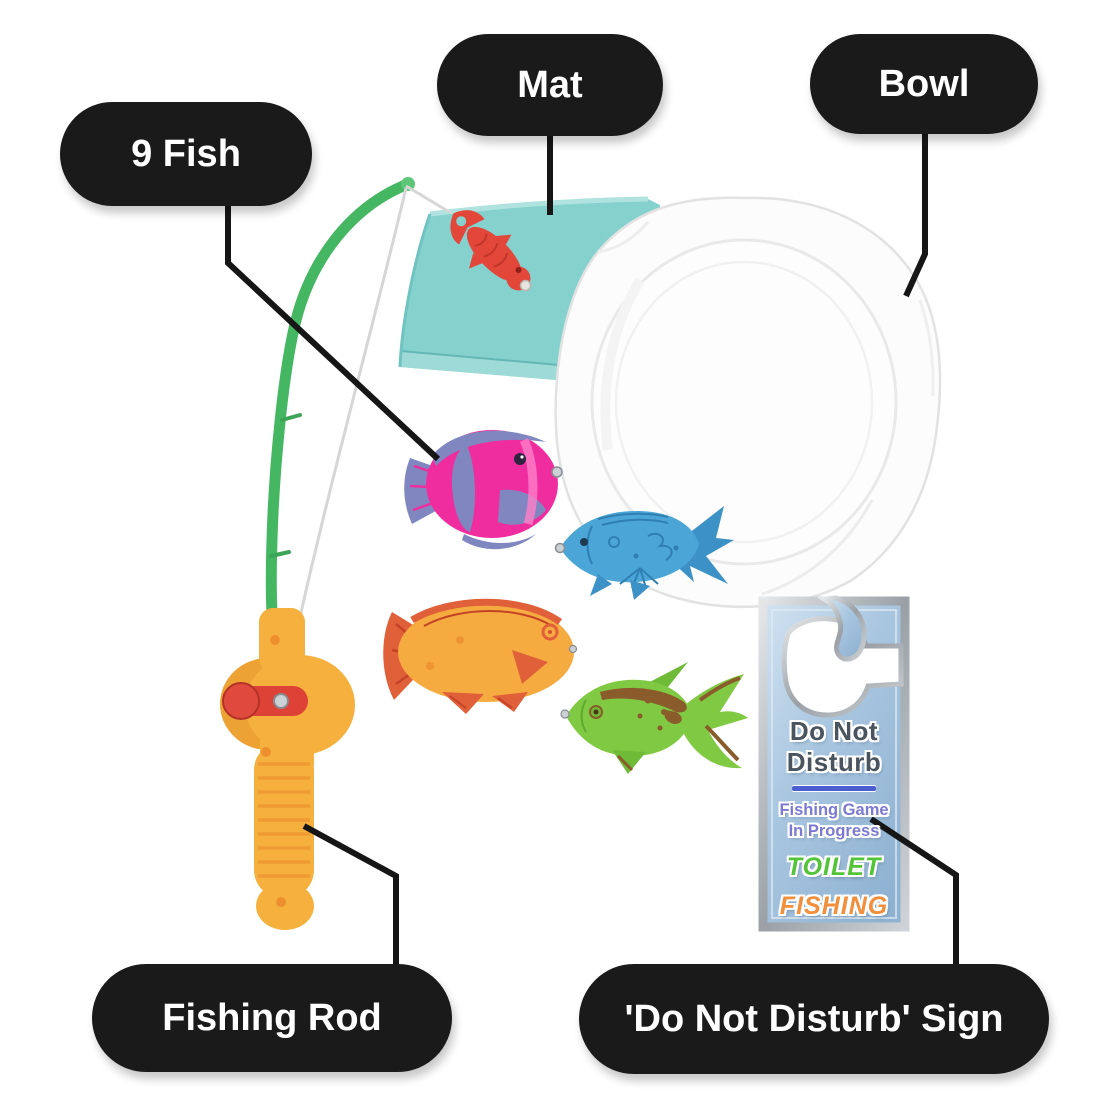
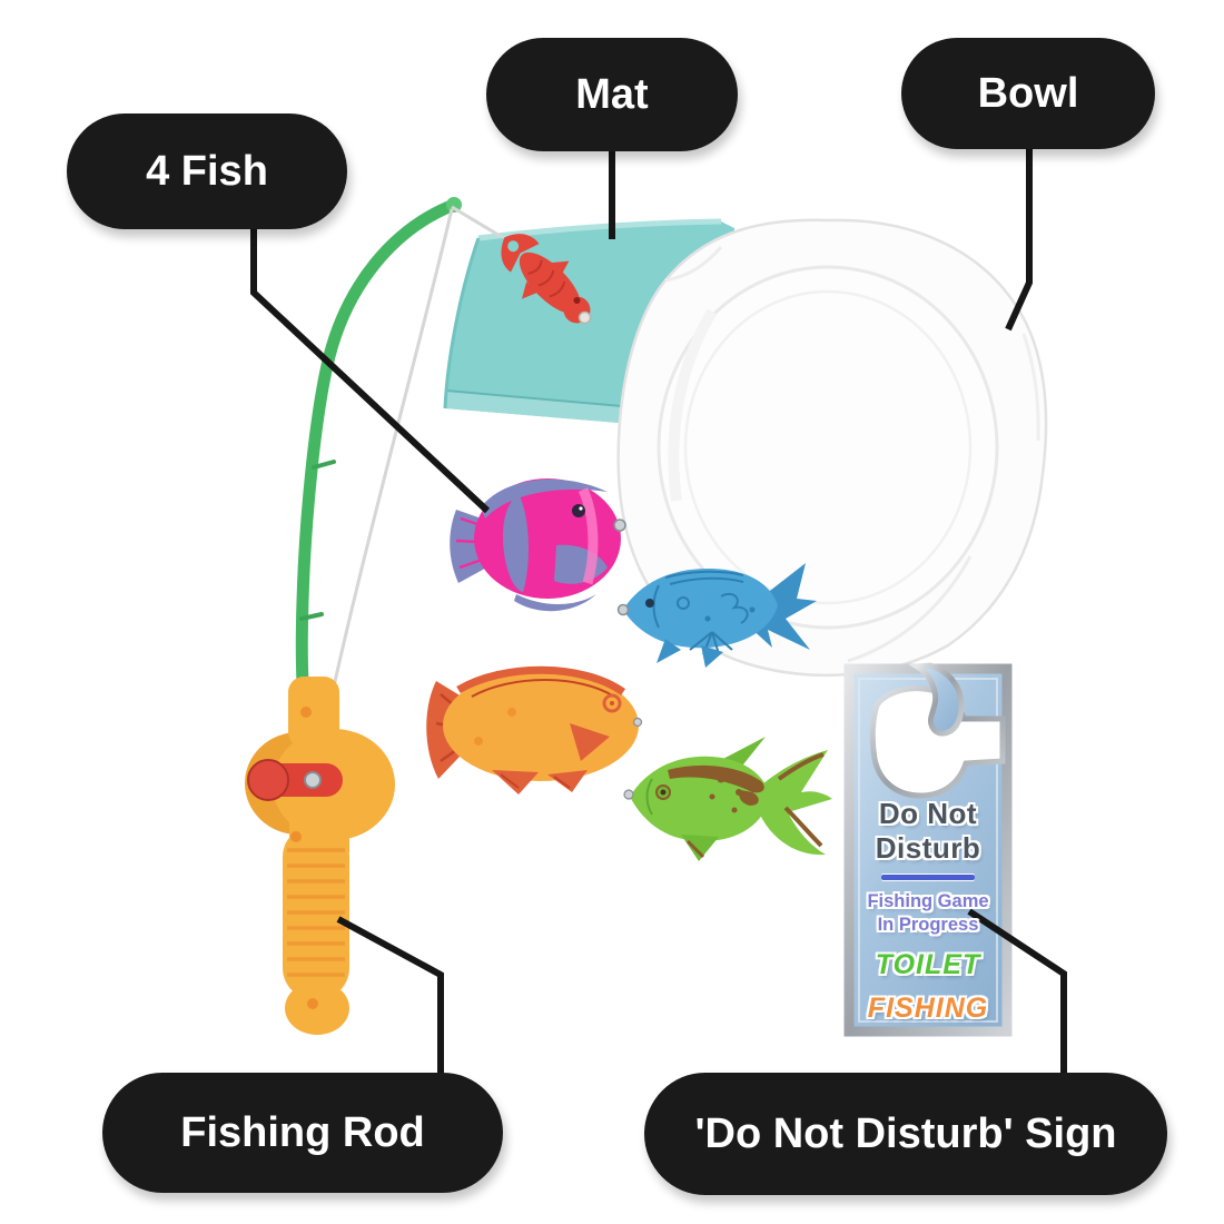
  Do Not
  Disturb
  Fishing Game
  In Progress
  TOILET
  FISHING
- 9 Fish
+ 4 Fish
  Mat
  Bowl
  Fishing Rod
  'Do Not Disturb' Sign
